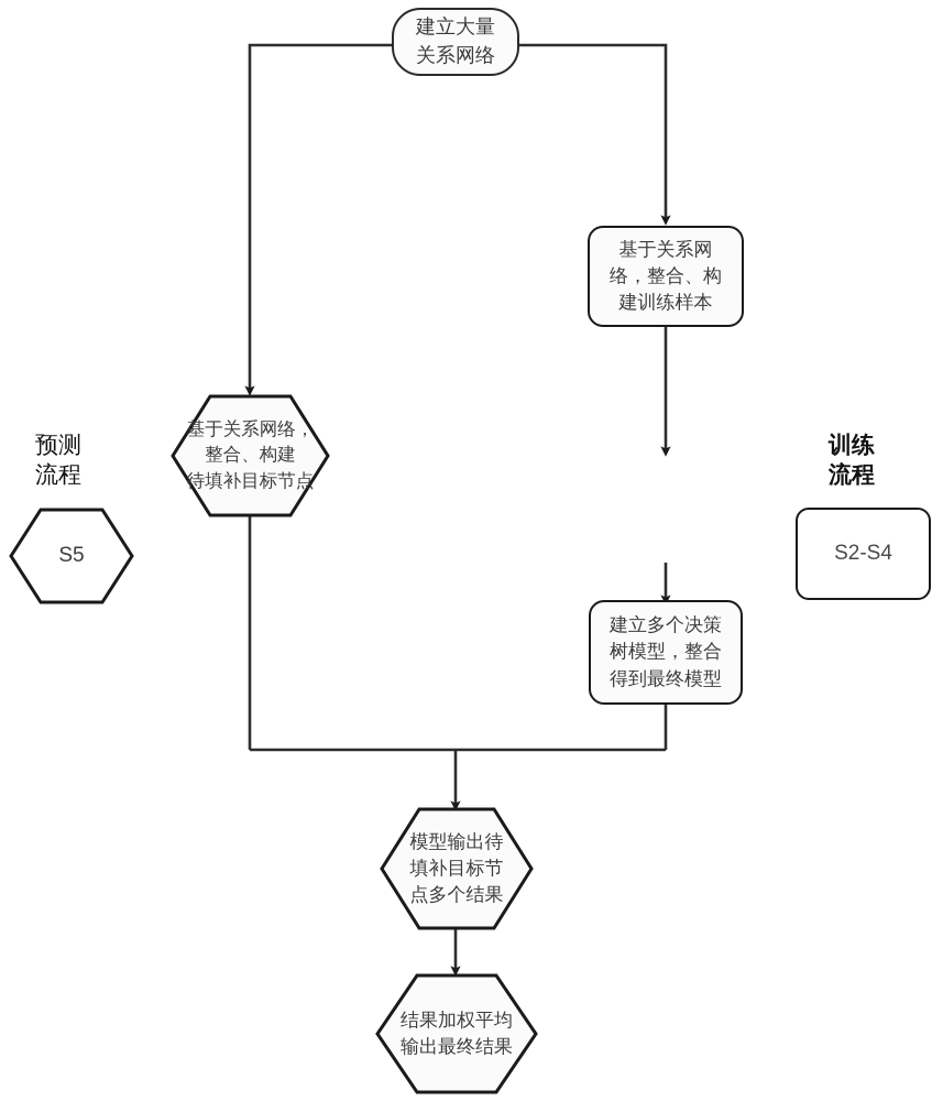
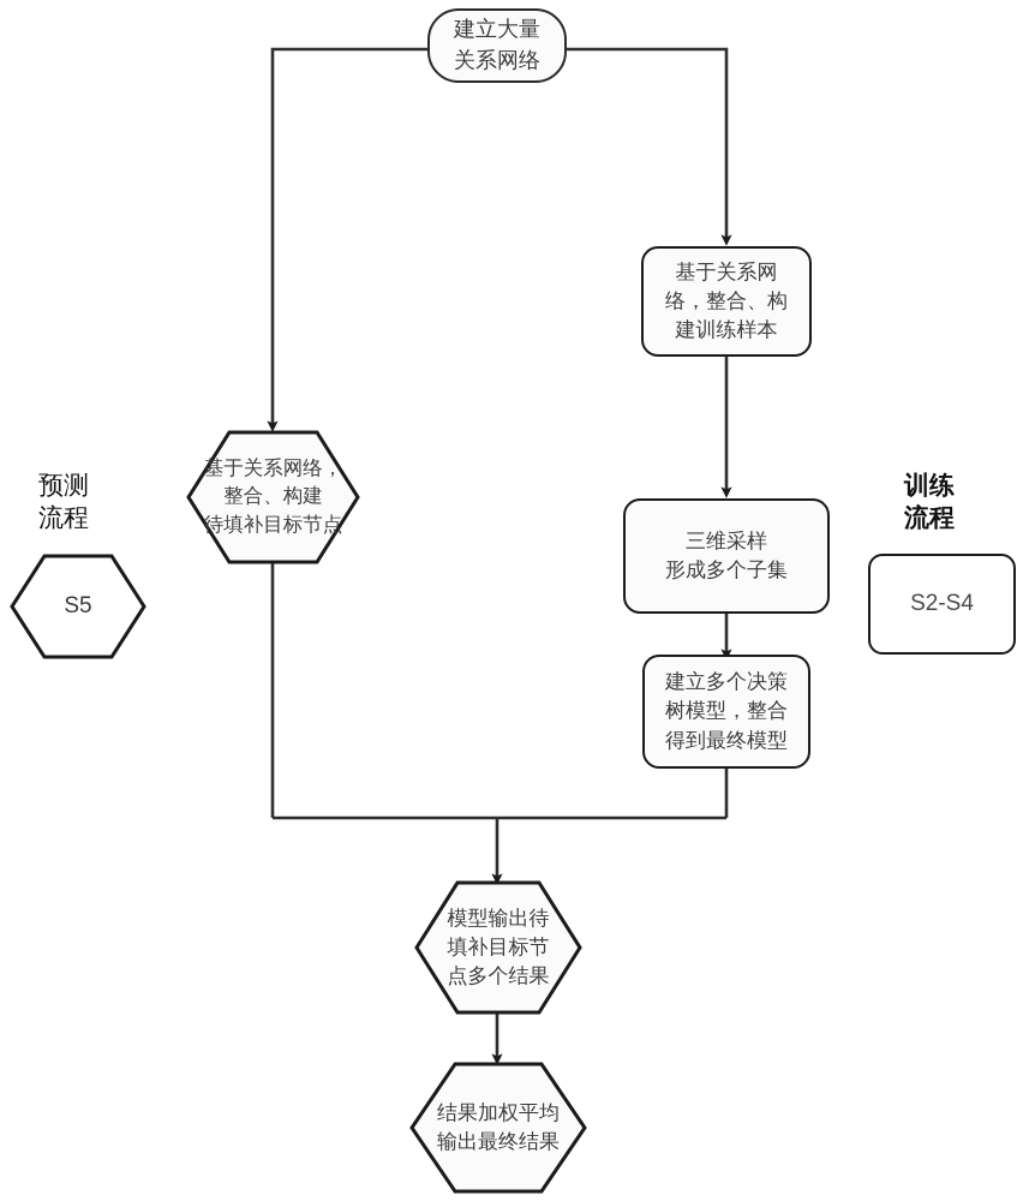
  建立大量
  关系网络
  基于关系网
  络，整合、构
  建训练样本
+ 三维采样
+ 形成多个子集
  建立多个决策
  树模型，整合
  得到最终模型
  基于关系网络，
  整合、构建
  待填补目标节点
  模型输出待
  填补目标节
  点多个结果
  结果加权平均
  输出最终结果
  预测
  流程
  S5
  训练
  流程
  S2-S4
